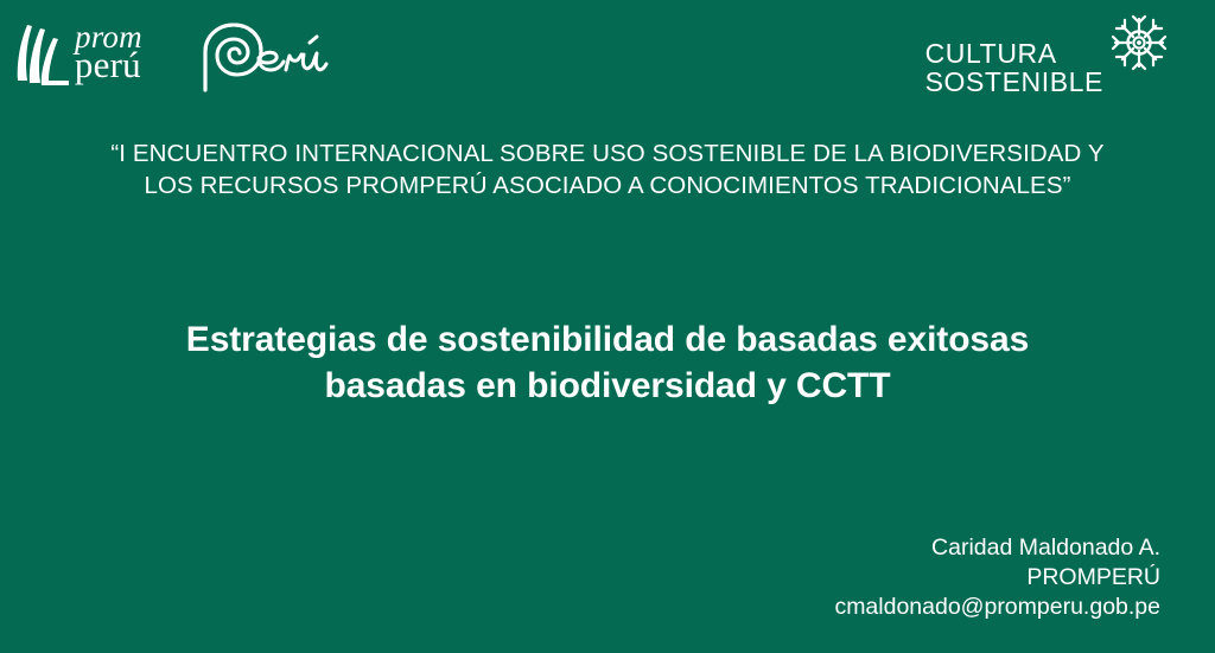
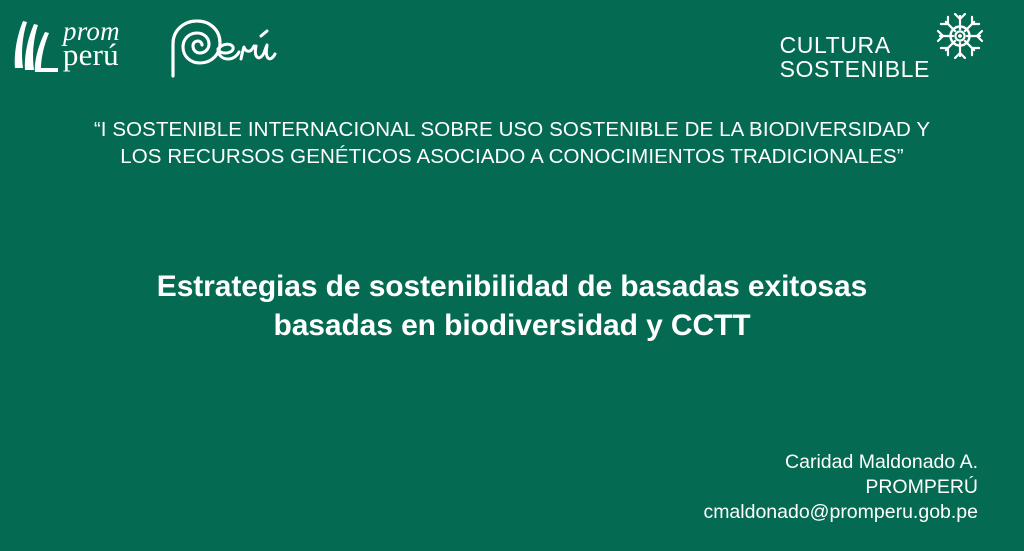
  prom
  perú
  CULTURA
  SOSTENIBLE
- “I ENCUENTRO INTERNACIONAL SOBRE USO SOSTENIBLE DE LA BIODIVERSIDAD Y
+ “I SOSTENIBLE INTERNACIONAL SOBRE USO SOSTENIBLE DE LA BIODIVERSIDAD Y
- LOS RECURSOS PROMPERÚ ASOCIADO A CONOCIMIENTOS TRADICIONALES”
+ LOS RECURSOS GENÉTICOS ASOCIADO A CONOCIMIENTOS TRADICIONALES”
  Estrategias de sostenibilidad de basadas exitosas
  basadas en biodiversidad y CCTT
  Caridad Maldonado A.
  PROMPERÚ
  cmaldonado@promperu.gob.pe
